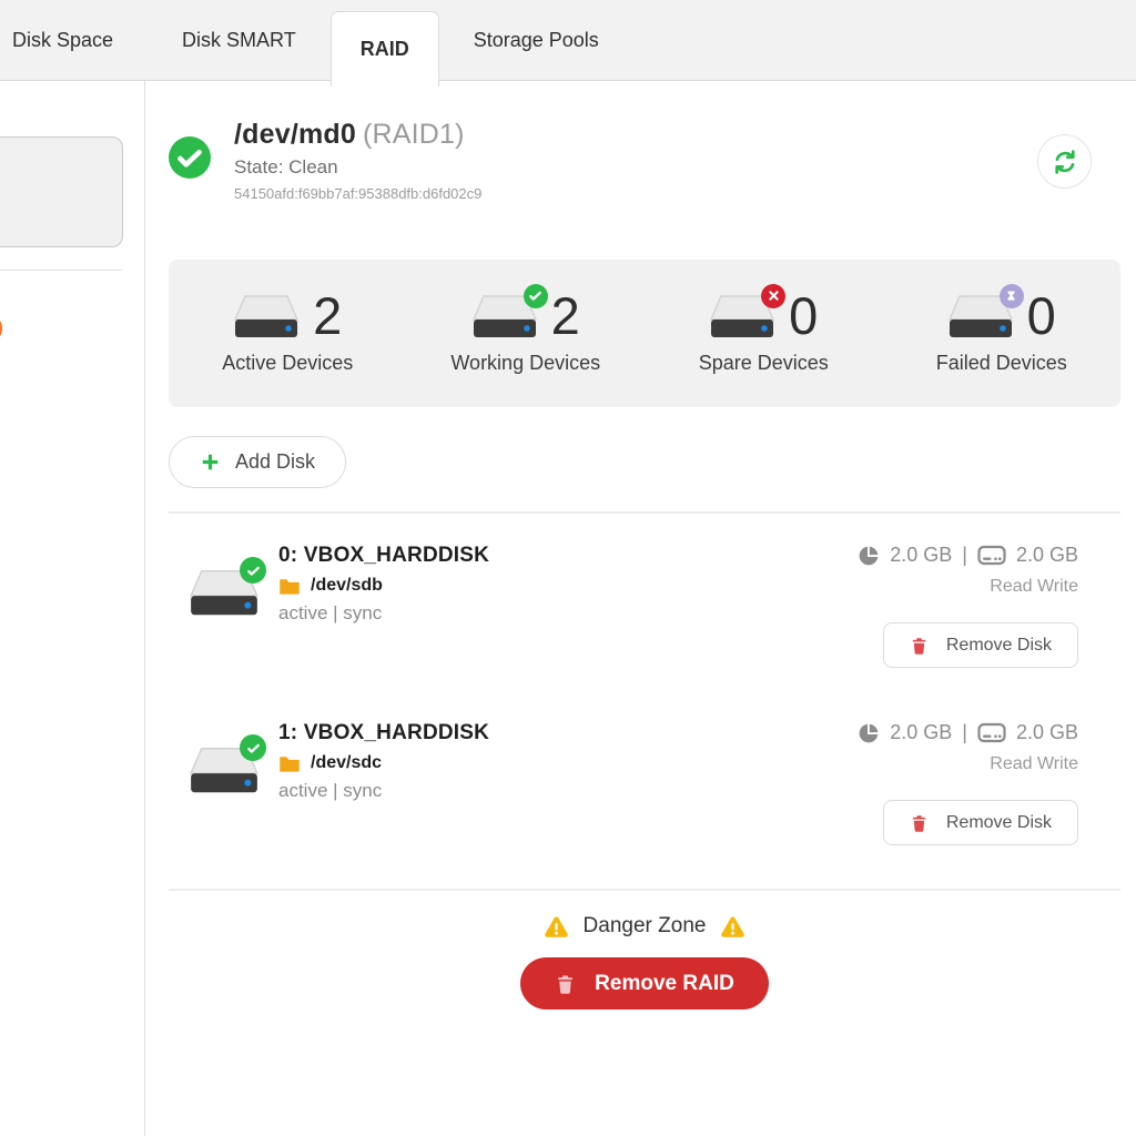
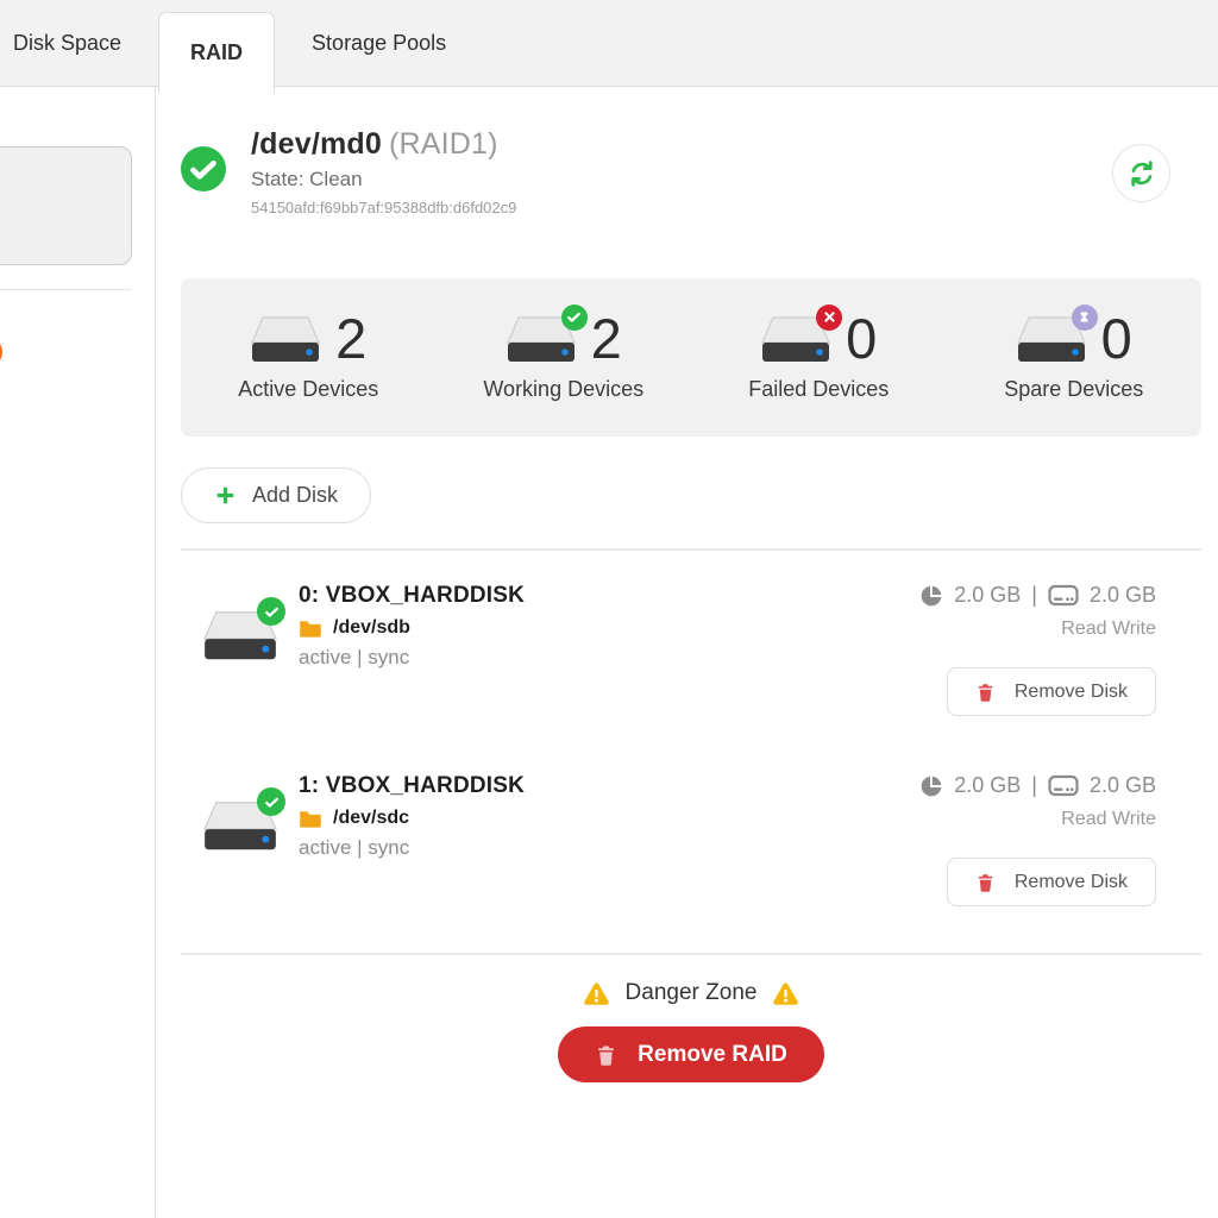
  Disk Space
- Disk SMART
  RAID
  Storage Pools
  /dev/md0 (RAID1)
  State: Clean
  54150afd:f69bb7af:95388dfb:d6fd02c9
  2
  Active Devices
  2
  Working Devices
  0
- Spare Devices
+ Failed Devices
  0
- Failed Devices
+ Spare Devices
  Add Disk
  0: VBOX_HARDDISK
  /dev/sdb
  active | sync
  2.0 GB
  |
  2.0 GB
  Read Write
  Remove Disk
  1: VBOX_HARDDISK
  /dev/sdc
  active | sync
  2.0 GB
  |
  2.0 GB
  Read Write
  Remove Disk
  Danger Zone
  Remove RAID
